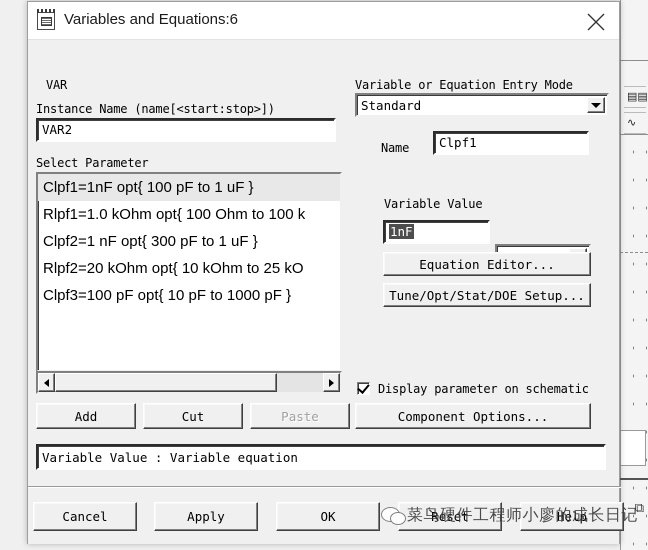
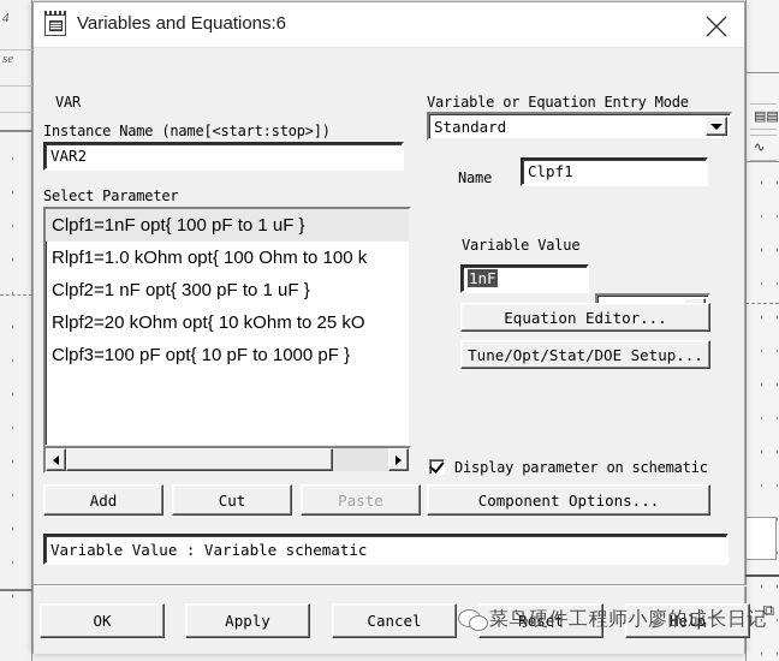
+ 4
+ se
  ▤▤
  ∿
  ⧉
  Variables and Equations:6
  VAR
  Instance Name (name[<start:stop>])
  VAR2
  Select Parameter
  Clpf1=1nF opt{ 100 pF to 1 uF }
  Rlpf1=1.0 kOhm opt{ 100 Ohm to 100 k
  Clpf2=1 nF opt{ 300 pF to 1 uF }
  Rlpf2=20 kOhm opt{ 10 kOhm to 25 kO
  Clpf3=100 pF opt{ 10 pF to 1000 pF }
  Add
  Cut
  Paste
  Variable or Equation Entry Mode
  Standard
  Name
  Clpf1
  Variable Value
  1nF
  Equation Editor...
  Tune/Opt/Stat/DOE Setup...
  Display parameter on schematic
  Component Options...
- Variable Value : Variable equation
+ Variable Value : Variable schematic
- Cancel
+ OK
  Apply
- OK
+ Cancel
  Reset
  Help
  菜鸟硬件工程师小廖的成长日记
